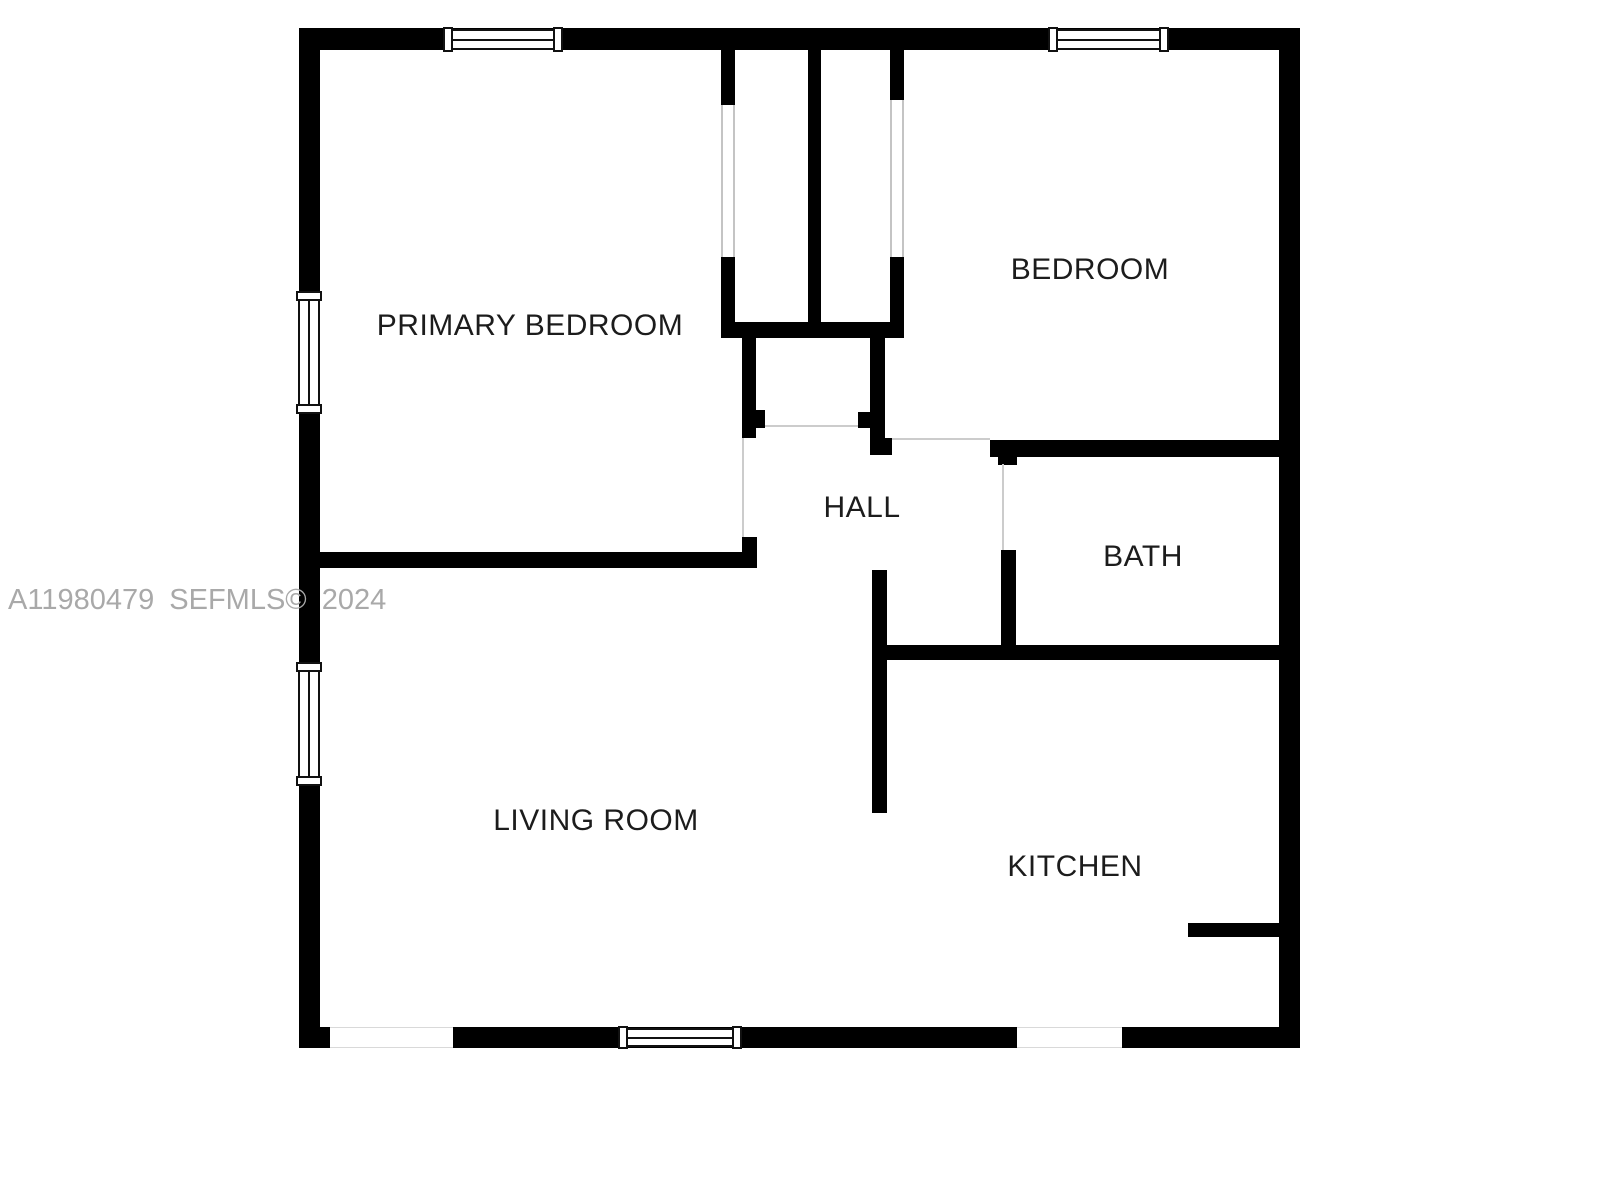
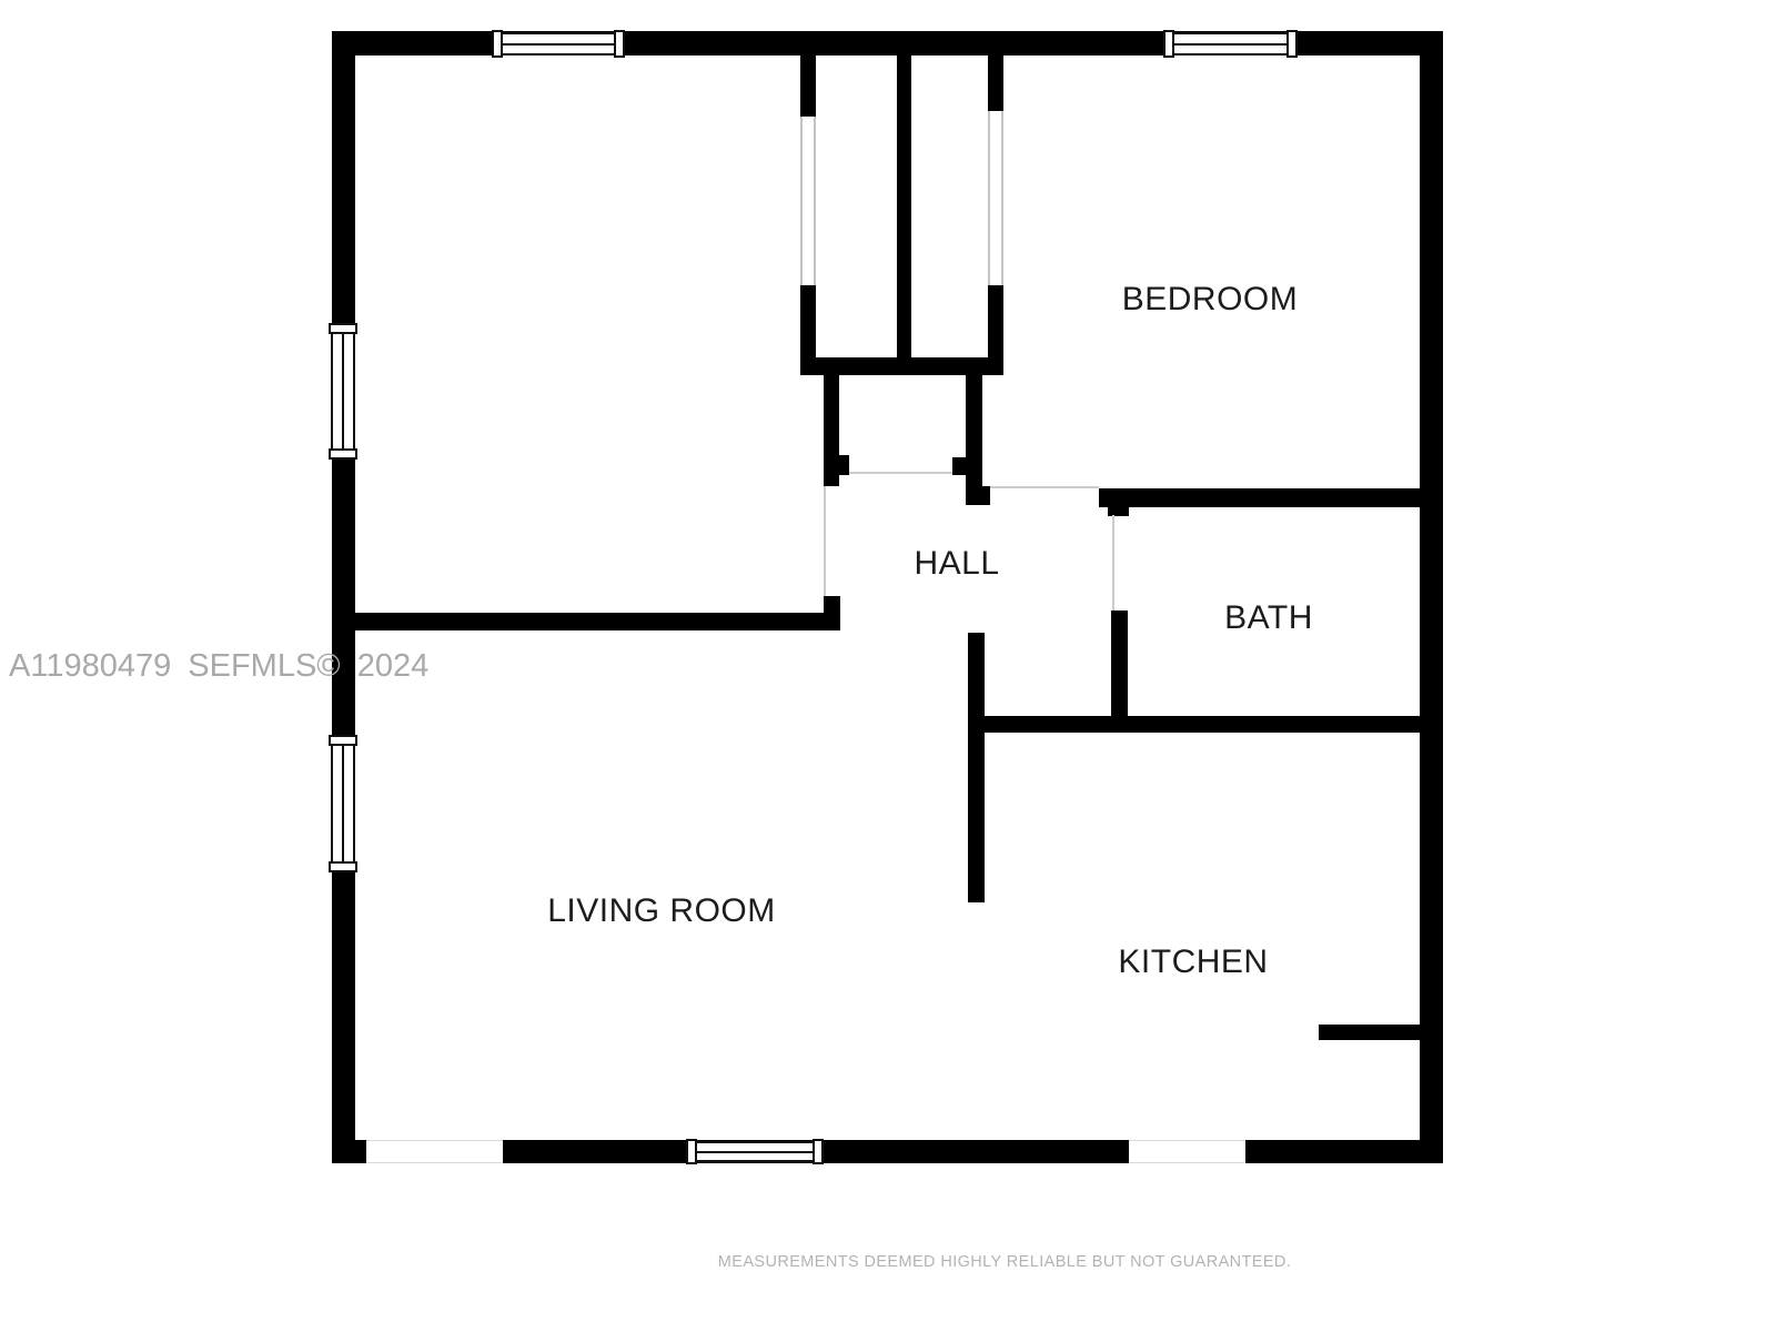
- PRIMARY BEDROOM
  BEDROOM
  HALL
  BATH
  LIVING ROOM
  KITCHEN
  A11980479 SEFMLS© 2024
+ MEASUREMENTS DEEMED HIGHLY RELIABLE BUT NOT GUARANTEED.
